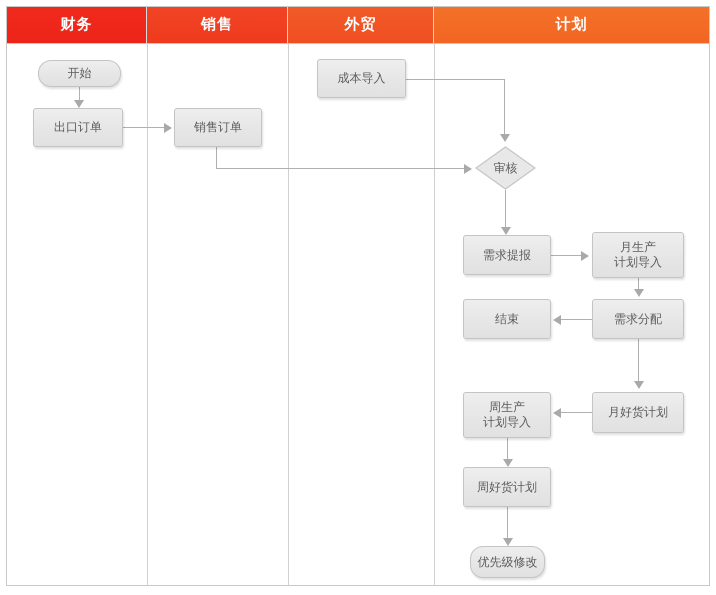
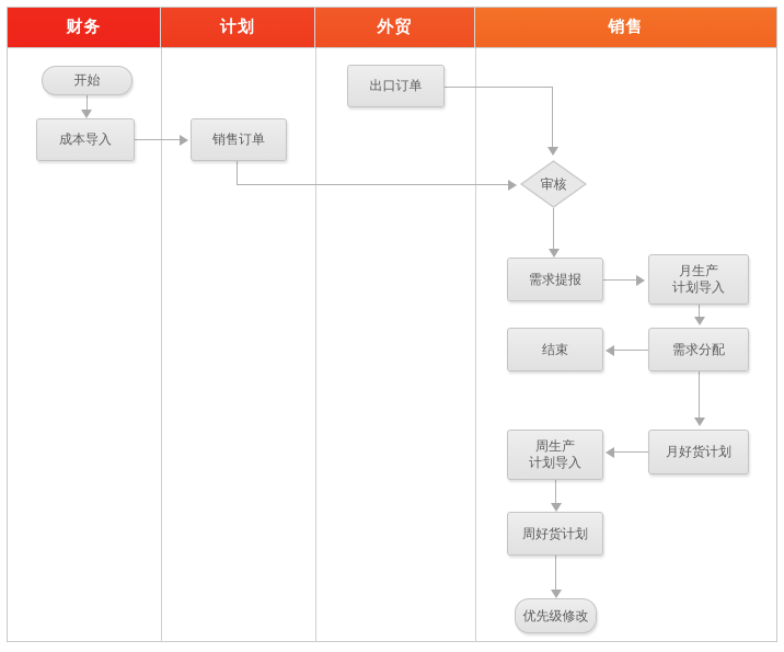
  财务
- 销售
+ 计划
  外贸
- 计划
+ 销售
  开始
- 出口订单
+ 成本导入
  销售订单
- 成本导入
+ 出口订单
  审核
  需求提报
  月生产
  计划导入
  结束
  需求分配
  周生产
  计划导入
  月好货计划
  周好货计划
  优先级修改
